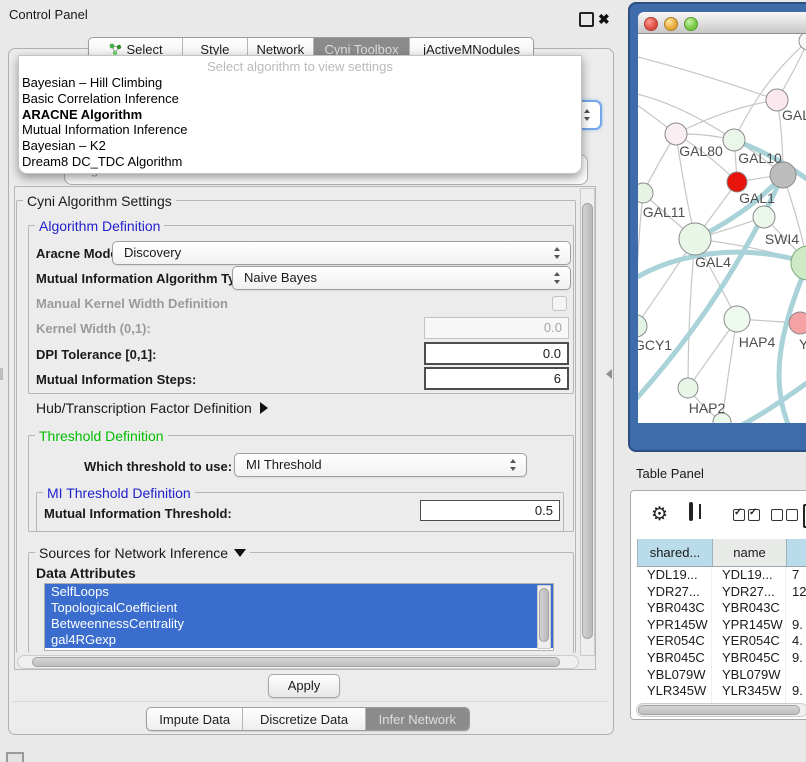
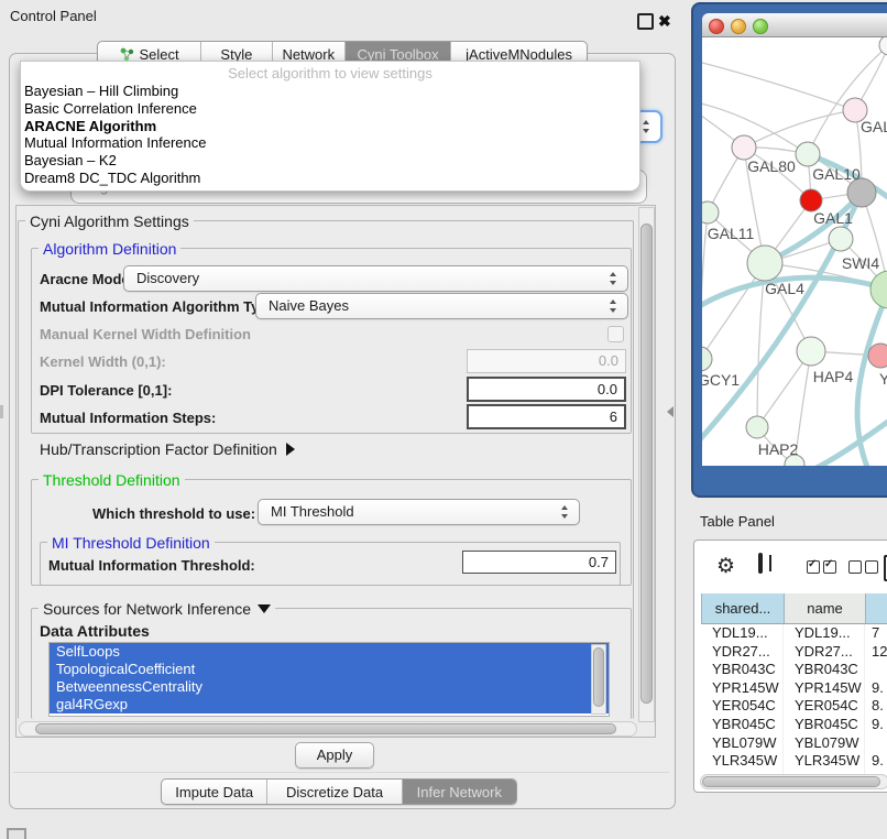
  Control Panel
  ✖
  Select
  Style
  Network
  Cyni Toolbox
  jActiveMNodules
  Select algorithm to view settings
  Bayesian – Hill Climbing
  Basic Correlation Inference
  ARACNE Algorithm
  Mutual Information Inference
  Bayesian – K2
  Dream8 DC_TDC Algorithm
  Cyni Algorithm Settings
  Algorithm Definition
  Aracne Mod
  Discovery
  Mutual Information Algorithm T
  Naive Bayes
  Manual Kernel Width Definition
  Kernel Width (0,1):
  0.0
  DPI Tolerance [0,1]:
  0.0
  Mutual Information Steps:
  6
  Hub/Transcription Factor Definition
  Threshold Definition
  Which threshold to use:
  MI Threshold
  MI Threshold Definition
  Mutual Information Threshold:
- 0.5
+ 0.7
  Sources for Network Inference
  Data Attributes
  SelfLoops
  TopologicalCoefficient
  BetweennessCentrality
  gal4RGexp
  Apply
  Impute Data
  Discretize Data
  Infer Network
  GAL80
  GAL10
  GAL1
  GAL11
  SWI4
  GAL4
  GCY1
  HAP4
  Y
  HAP2
  Table Panel
  ⚙
  shared...
  name
  YDL19...
  YDL19...
  7
  YDR27...
  YDR27...
  12
  YBR043C
  YBR043C
  YPR145W
  YPR145W
  9.
  YER054C
  YER054C
- 4.
+ 8.
  YBR045C
  YBR045C
  9.
  YBL079W
  YBL079W
  YLR345W
  YLR345W
  9.
